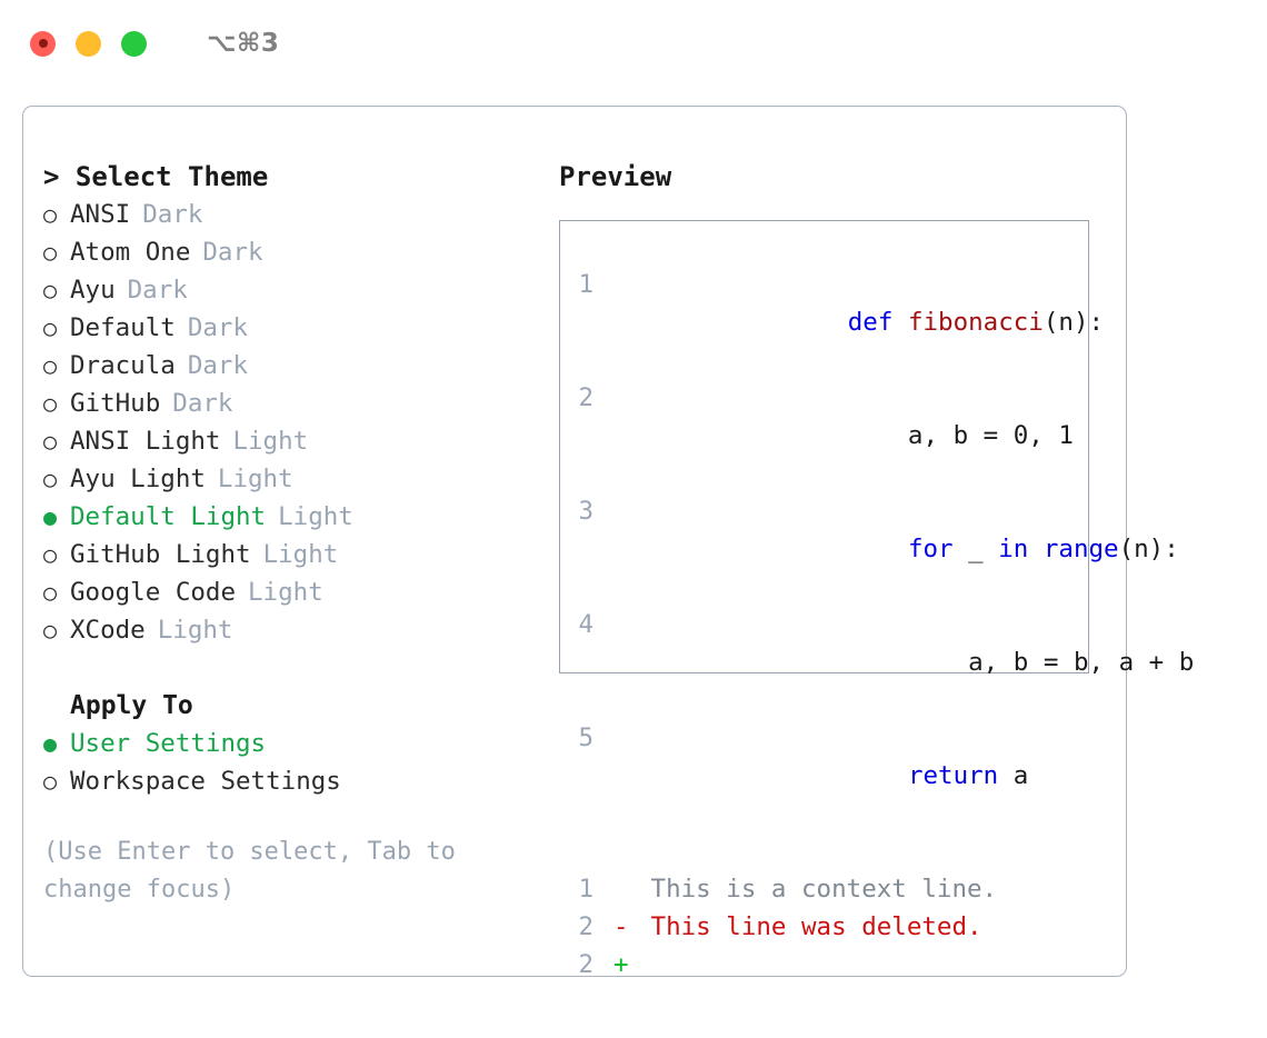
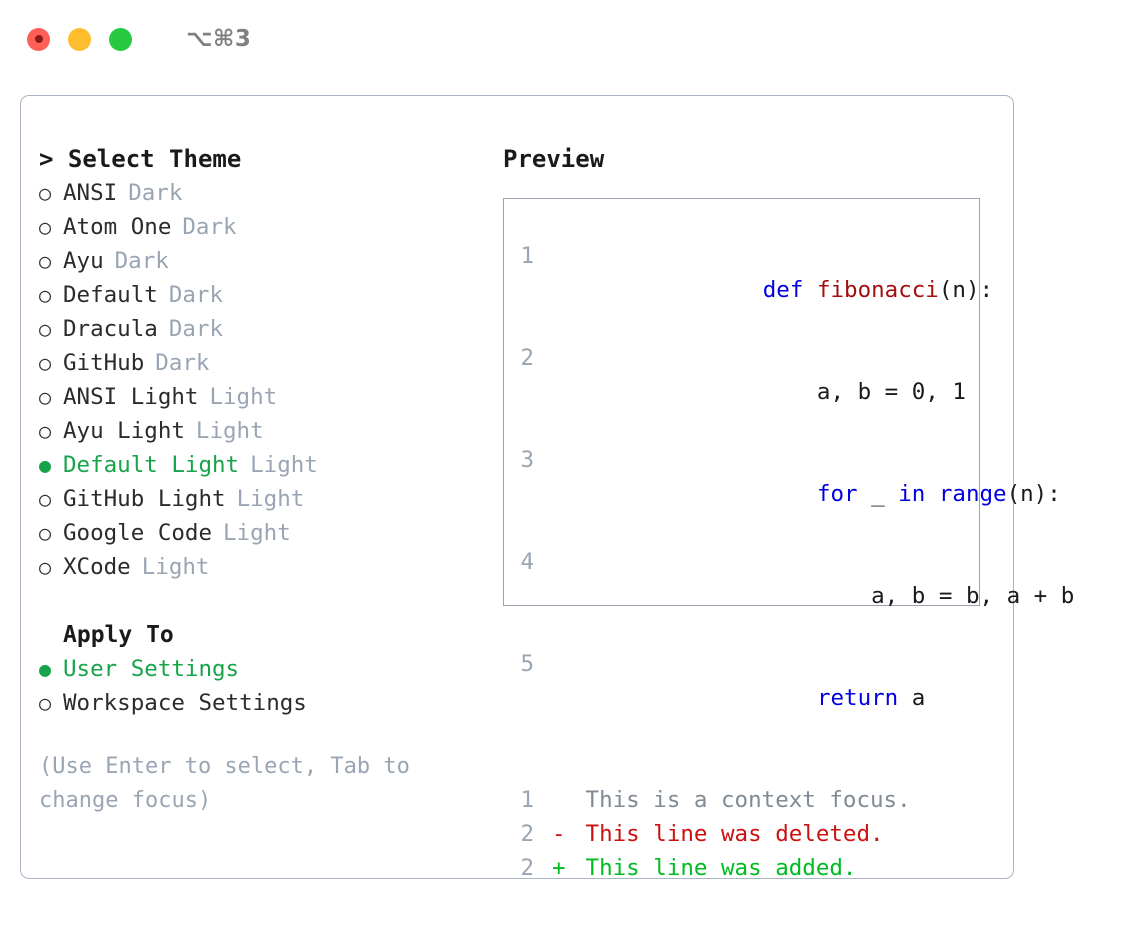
  ⌥⌘3
  > Select Theme
  ○
  ANSI
  Dark
  ○
  Atom One
  Dark
  ○
  Ayu
  Dark
  ○
  Default
  Dark
  ○
  Dracula
  Dark
  ○
  GitHub
  Dark
  ○
  ANSI Light
  Light
  ○
  Ayu Light
  Light
  ●
  Default Light
  Light
  ○
  GitHub Light
  Light
  ○
  Google Code
  Light
  ○
  XCode
  Light
  Apply To
  ●
  User Settings
  ○
  Workspace Settings
  (Use Enter to select, Tab to change focus)
  Preview
  1
  def fibonacci(n):
  2
  a, b = 0, 1
  3
  for _ in range(n):
  4
  a, b = b, a + b
  5
  return a
  1
- This is a context line.
+ This is a context focus.
  2
  -
  This line was deleted.
  2
  +
+ This line was added.
